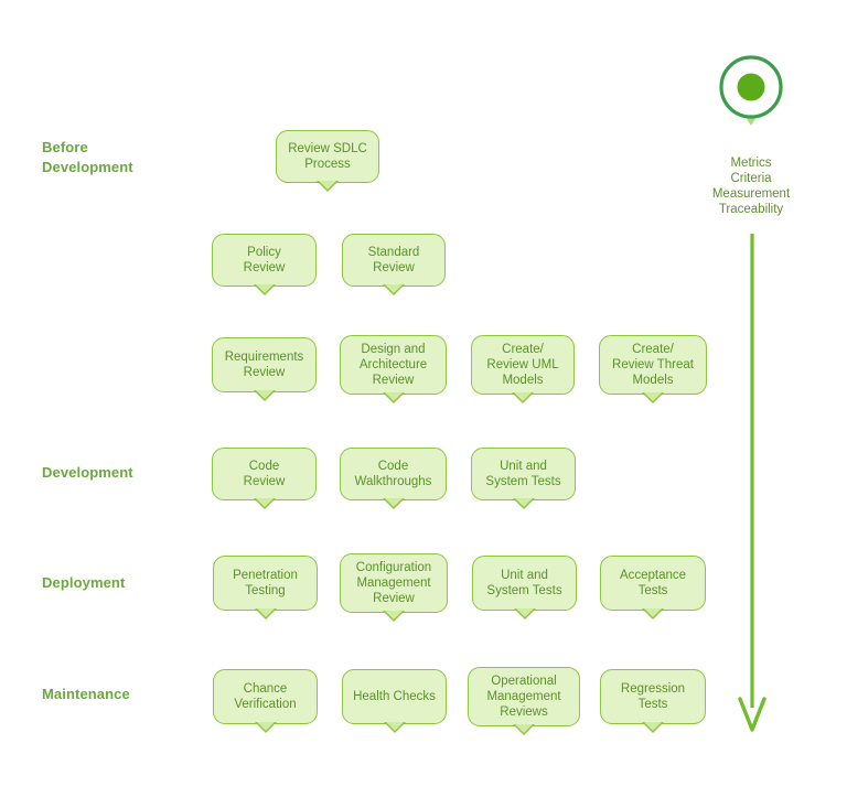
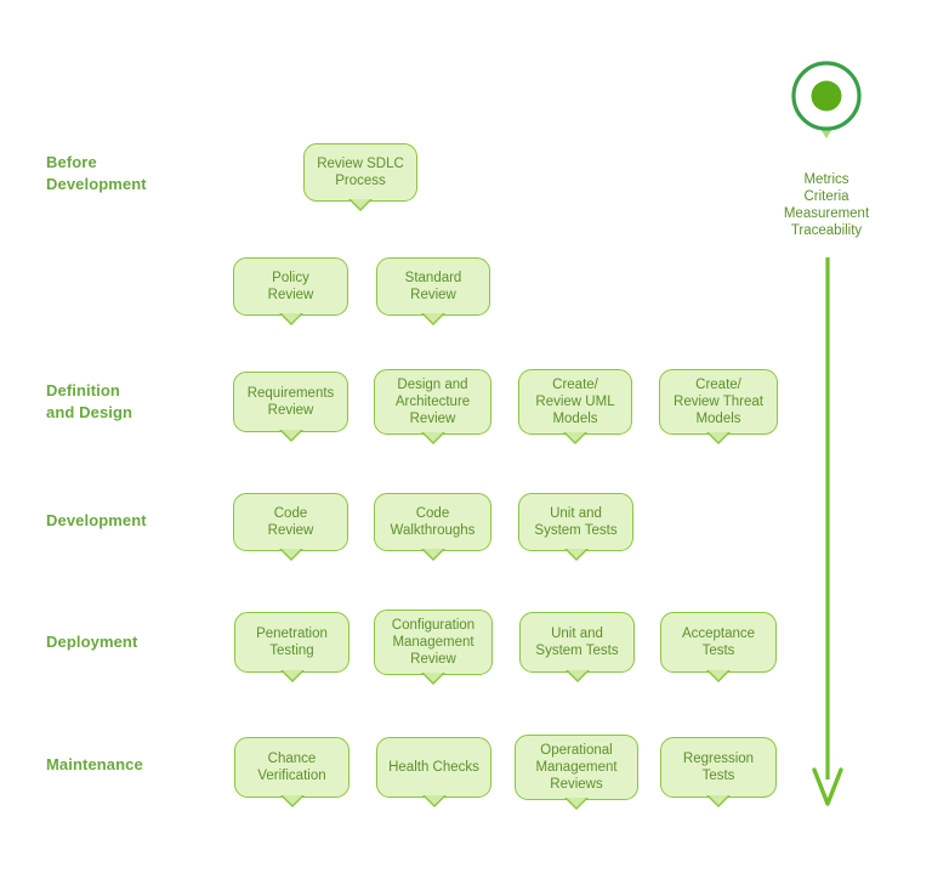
  Before
  Development
+ Definition
+ and Design
  Development
  Deployment
  Maintenance
  Review SDLC
  Process
  Policy
  Review
  Standard
  Review
  Requirements
  Review
  Design and
  Architecture
  Review
  Create/
  Review UML
  Models
  Create/
  Review Threat
  Models
  Code
  Review
  Code
  Walkthroughs
  Unit and
  System Tests
  Penetration
  Testing
  Configuration
  Management
  Review
  Unit and
  System Tests
  Acceptance
  Tests
  Chance
  Verification
  Health Checks
  Operational
  Management
  Reviews
  Regression
  Tests
  Metrics
  Criteria
  Measurement
  Traceability
